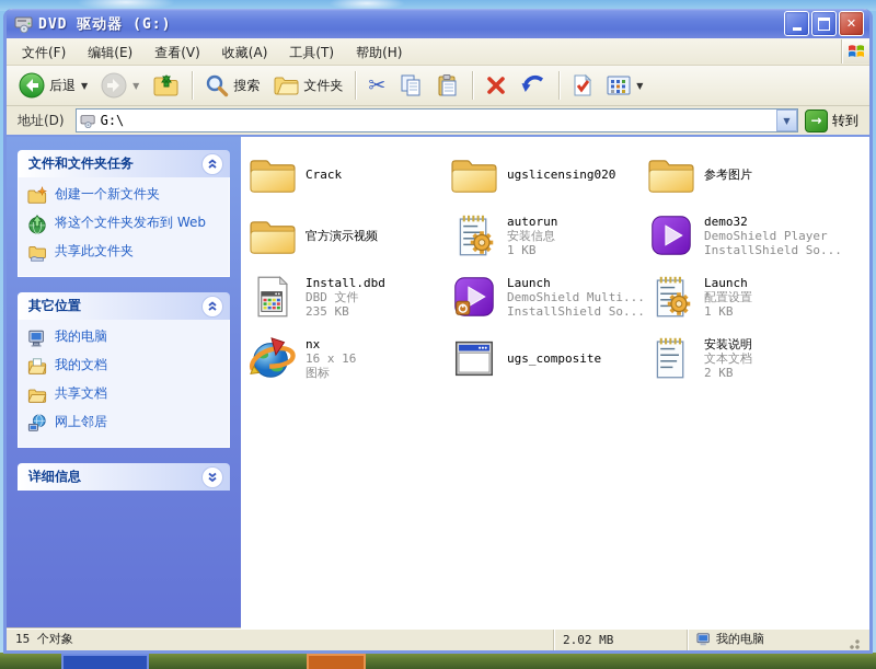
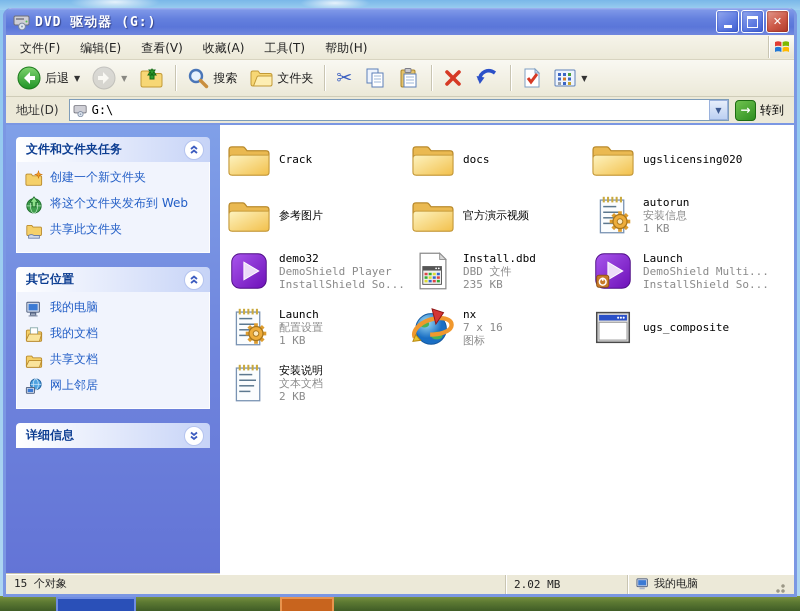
  DVD 驱动器 (G:)
  ✕
  文件(F) 编辑(E) 查看(V) 收藏(A) 工具(T) 帮助(H)
  后退
  ▼
  ▼
  搜索
  文件夹
  ✂
  ▼
  地址(D)
  G:\
  ▼
  →
  转到
  文件和文件夹任务
  创建一个新文件夹
  将这个文件夹发布到 Web
  共享此文件夹
  其它位置
  我的电脑
  我的文档
  共享文档
  网上邻居
  详细信息
  Crack
+ docs
  ugslicensing020
  参考图片
  官方演示视频
  autorun
  安装信息
  1 KB
  demo32
  DemoShield Player
  InstallShield So...
  Install.dbd
  DBD 文件
  235 KB
  Launch
  DemoShield Multi...
  InstallShield So...
  Launch
  配置设置
  1 KB
  nx
- 16 x 16
+ 7 x 16
  图标
  ugs_composite
  安装说明
  文本文档
  2 KB
  15 个对象
  2.02 MB
  我的电脑
